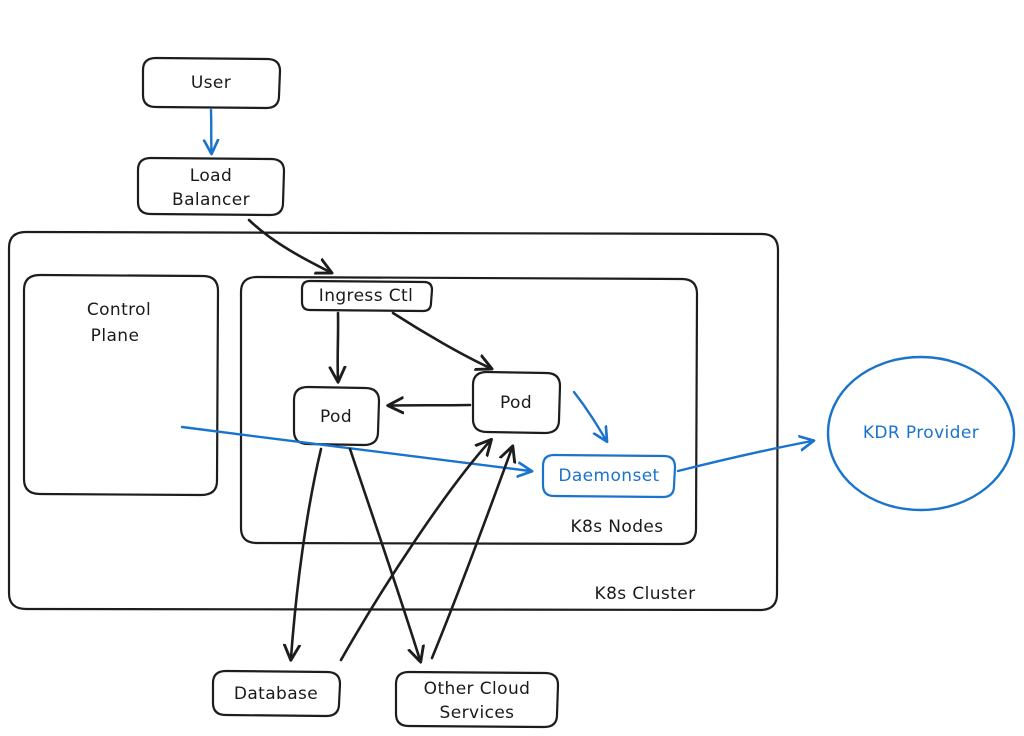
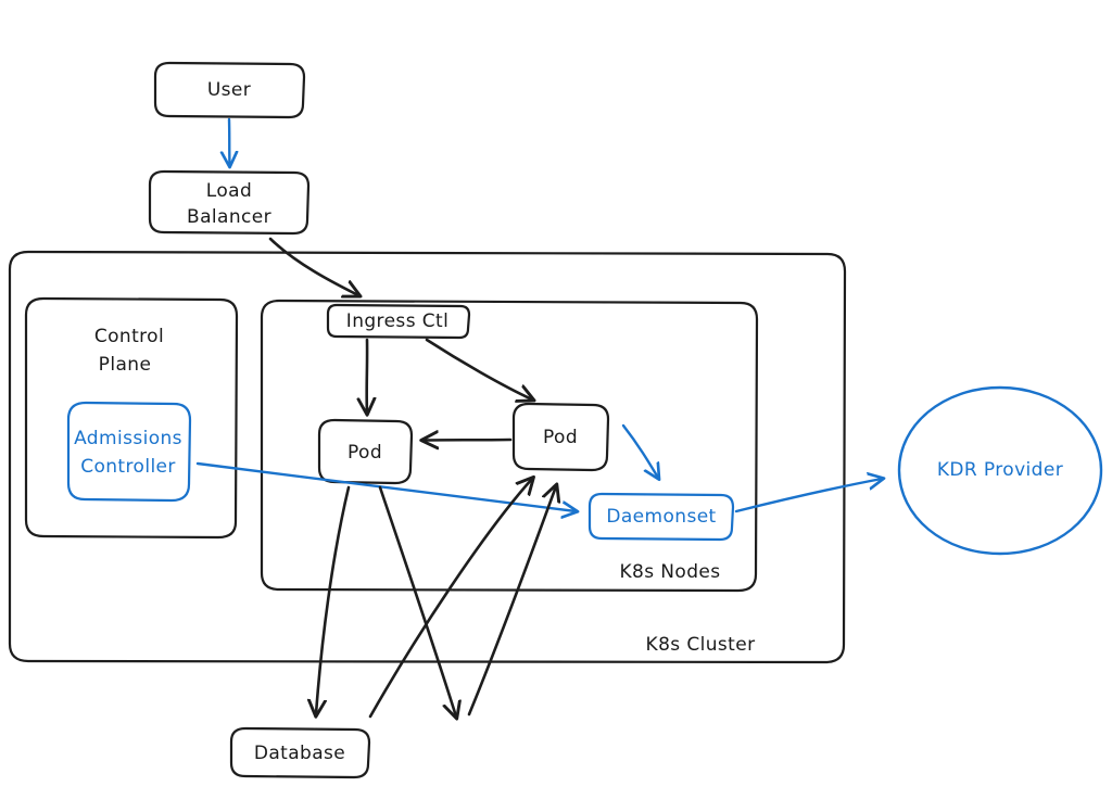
  K8s Cluster
  Control
  Plane
+ Admissions
+ Controller
  K8s Nodes
  User
  Load
  Balancer
  Ingress Ctl
  Pod
  Pod
  Daemonset
  KDR Provider
  Database
- Other Cloud
- Services
